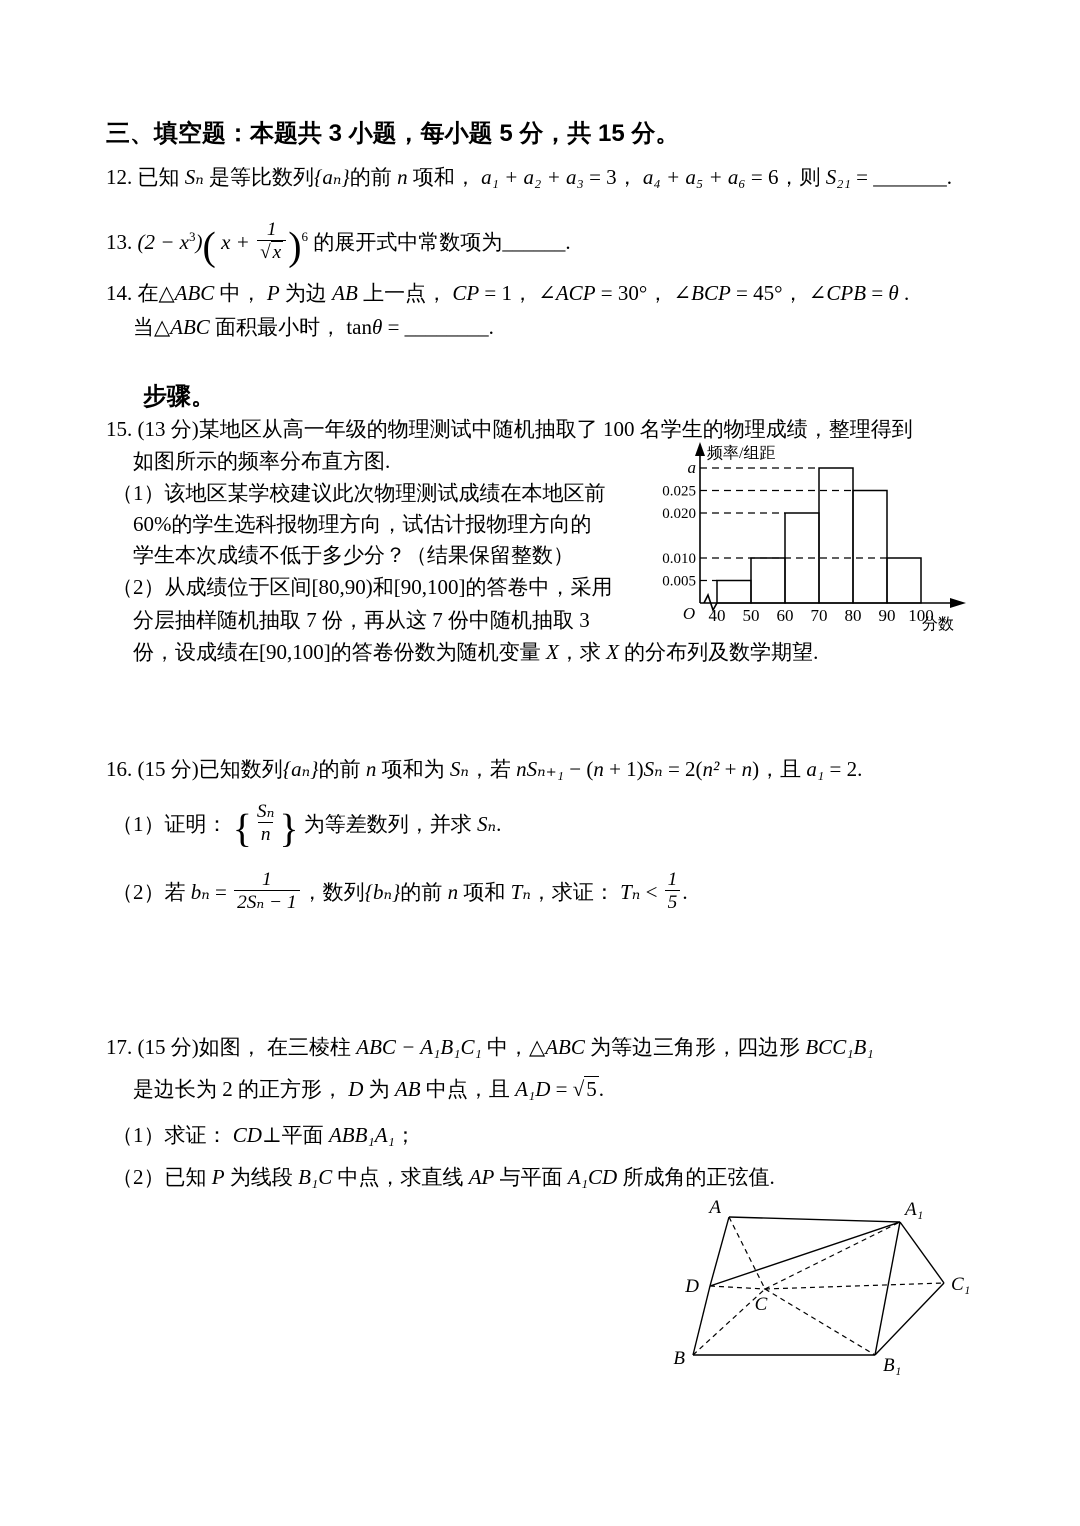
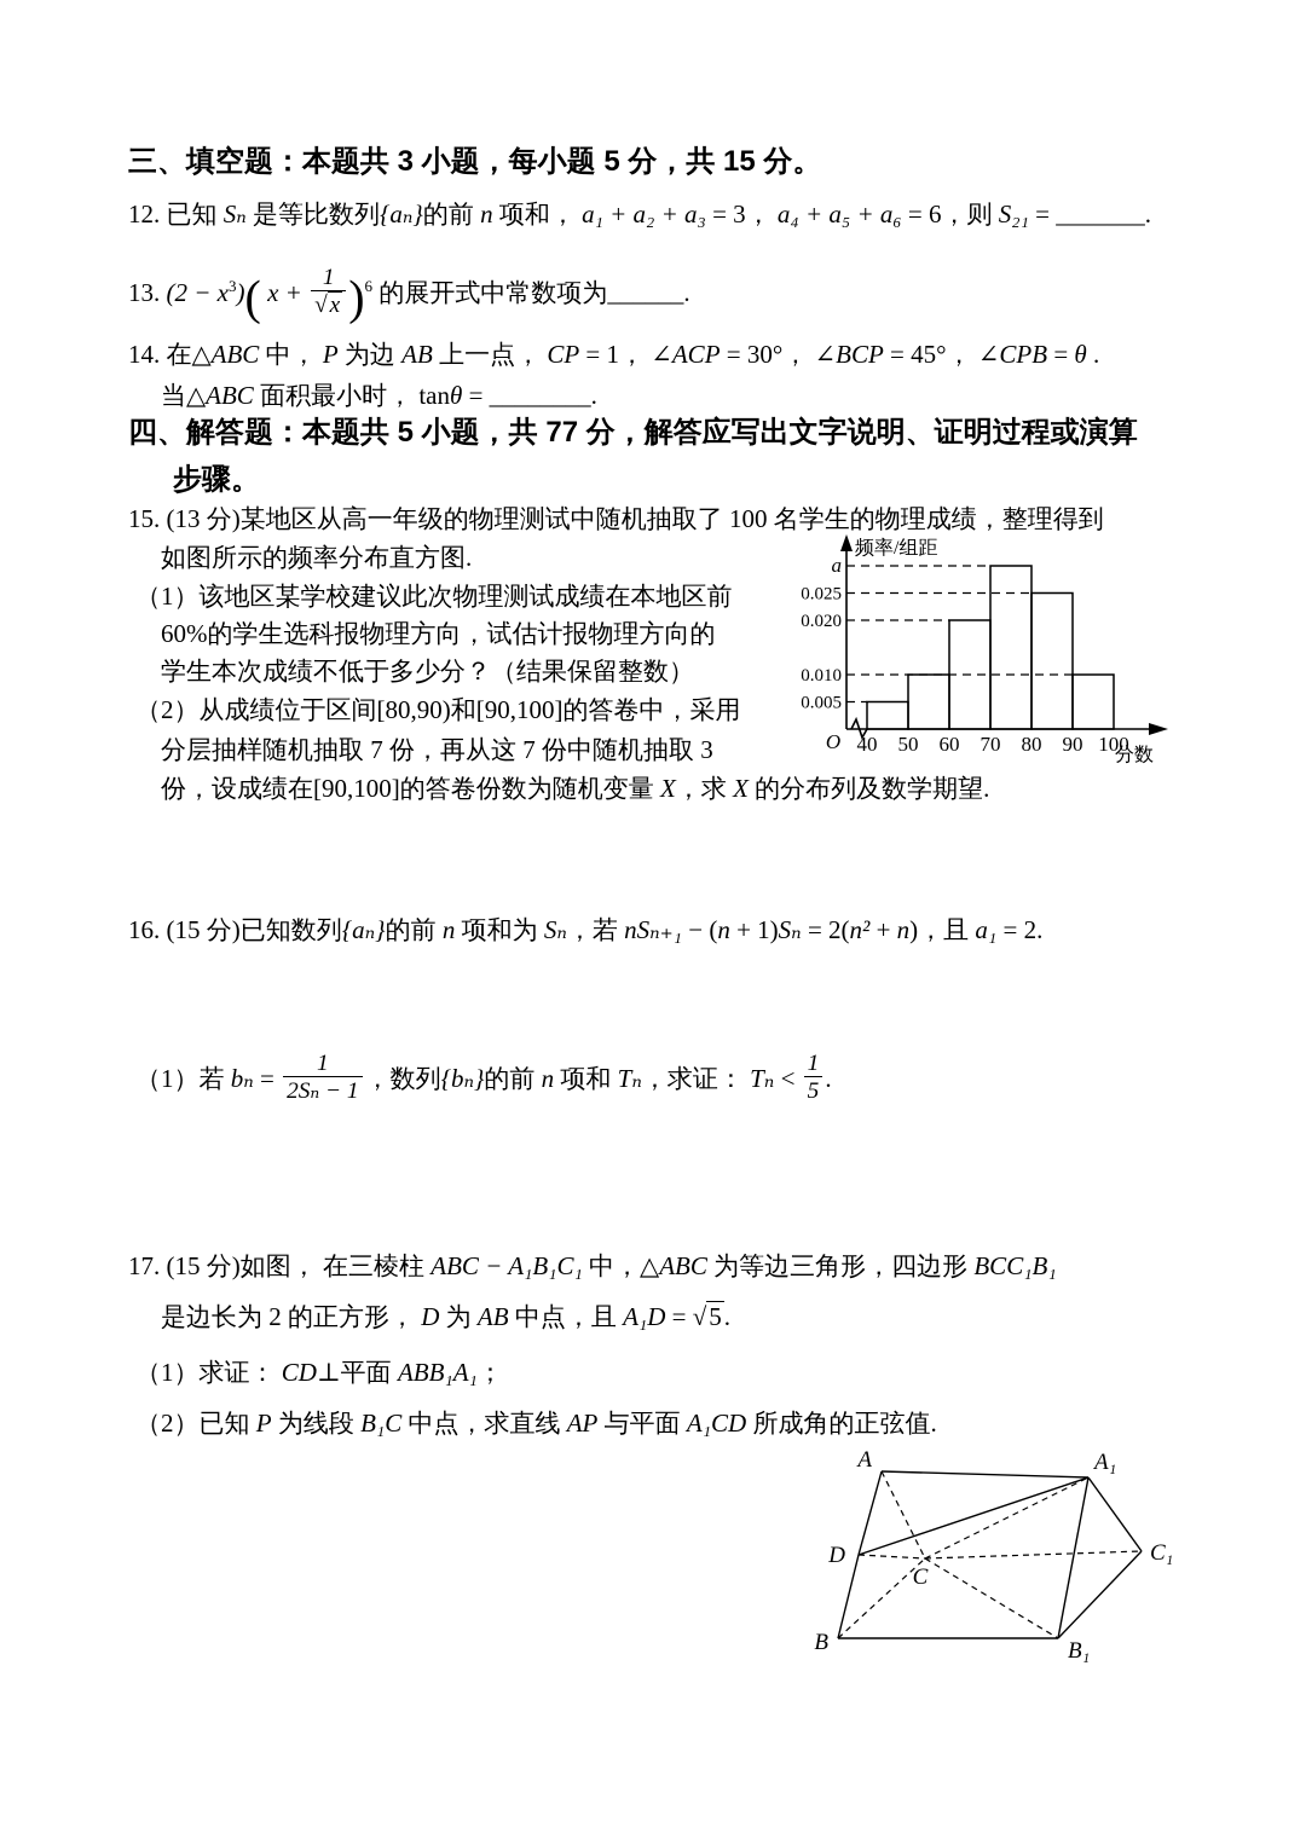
  三、填空题：本题共 3 小题，每小题 5 分，共 15 分。
  12. 已知 Sₙ 是等比数列{aₙ}的前 n 项和， a₁ + a₂ + a₃ = 3， a₄ + a₅ + a₆ = 6，则 S₂₁ = _______.
  13. (2 − x3)( x +
  1
  √x
  )6 的展开式中常数项为______.
  14. 在△ABC 中， P 为边 AB 上一点， CP = 1， ∠ACP = 30°， ∠BCP = 45°， ∠CPB = θ .
  当△ABC 面积最小时， tanθ = ________.
+ 四、解答题：本题共 5 小题，共 77 分，解答应写出文字说明、证明过程或演算
  步骤。
  15. (13 分)某地区从高一年级的物理测试中随机抽取了 100 名学生的物理成绩，整理得到
  如图所示的频率分布直方图.
  （1）该地区某学校建议此次物理测试成绩在本地区前
  60%的学生选科报物理方向，试估计报物理方向的
  学生本次成绩不低于多少分？（结果保留整数）
  （2）从成绩位于区间[80,90)和[90,100]的答卷中，采用
  分层抽样随机抽取 7 份，再从这 7 份中随机抽取 3
  份，设成绩在[90,100]的答卷份数为随机变量 X，求 X 的分布列及数学期望.
  a
  0.025
  0.020
  0.010
  0.005
  40
  50
  60
  70
  80
  90
  100
  频率/组距
  分数
  O
  16. (15 分)已知数列{aₙ}的前 n 项和为 Sₙ，若 nSₙ₊₁ − (n + 1)Sₙ = 2(n² + n)，且 a₁ = 2.
- （1）证明： {
- Sₙ
- n
- } 为等差数列，并求 Sₙ.
- （2）若 bₙ =
+ （1）若 bₙ =
  1
  2Sₙ − 1
  ，数列{bₙ}的前 n 项和 Tₙ，求证： Tₙ <
  1
  5
  .
  17. (15 分)如图， 在三棱柱 ABC − A₁B₁C₁ 中，△ABC 为等边三角形，四边形 BCC₁B₁
  是边长为 2 的正方形， D 为 AB 中点，且 A₁D = √5.
  （1）求证： CD⊥平面 ABB₁A₁；
  （2）已知 P 为线段 B₁C 中点，求直线 AP 与平面 A₁CD 所成角的正弦值.
  A
  A₁
  D
  C
  C₁
  B
  B₁
